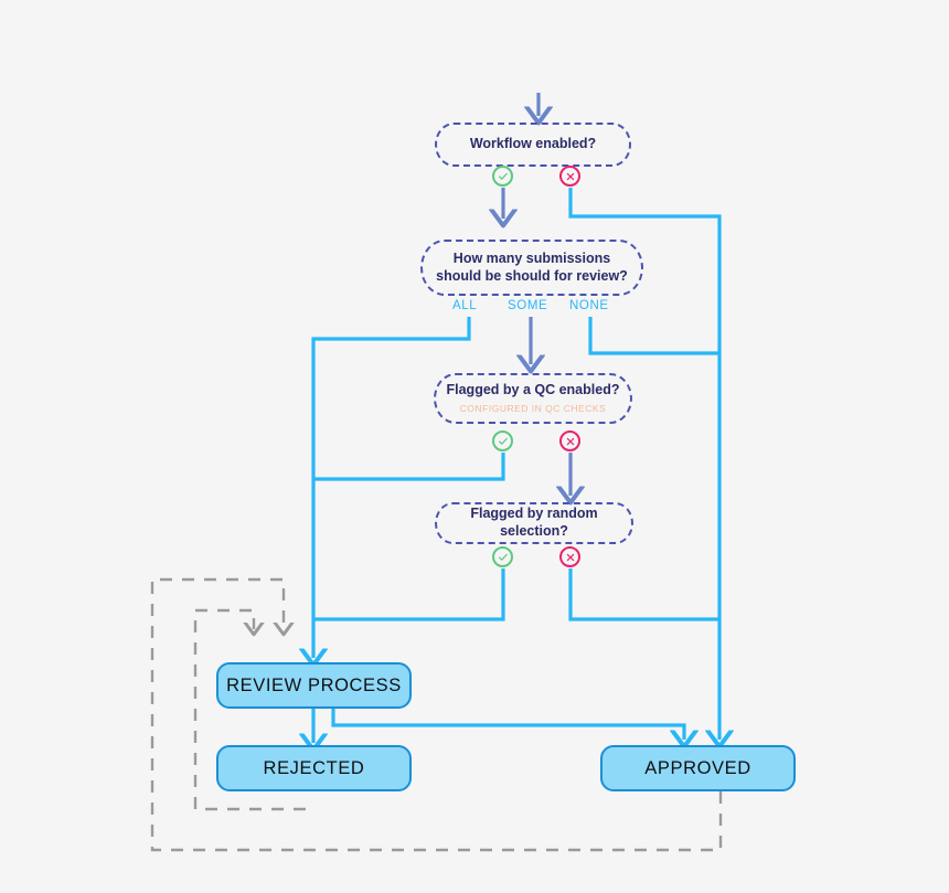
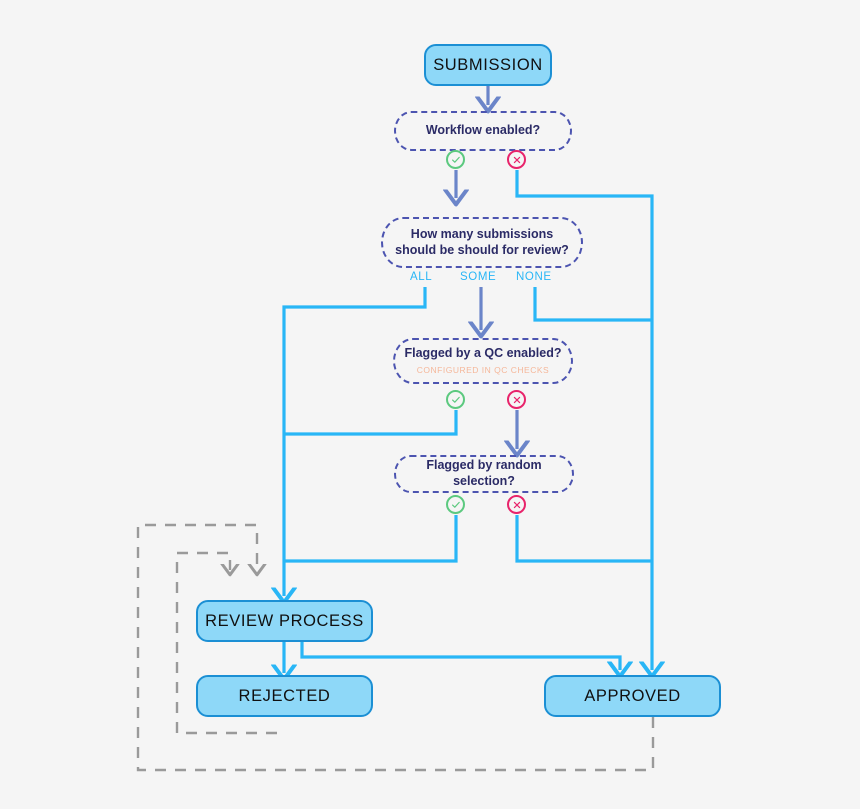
+ SUBMISSION
  REVIEW PROCESS
  REJECTED
  APPROVED
  Workflow enabled?
  How many submissions
  should be should for review?
  Flagged by a QC enabled?
  CONFIGURED IN QC CHECKS
  Flagged by random selection?
  ALL
  SOME
  NONE
